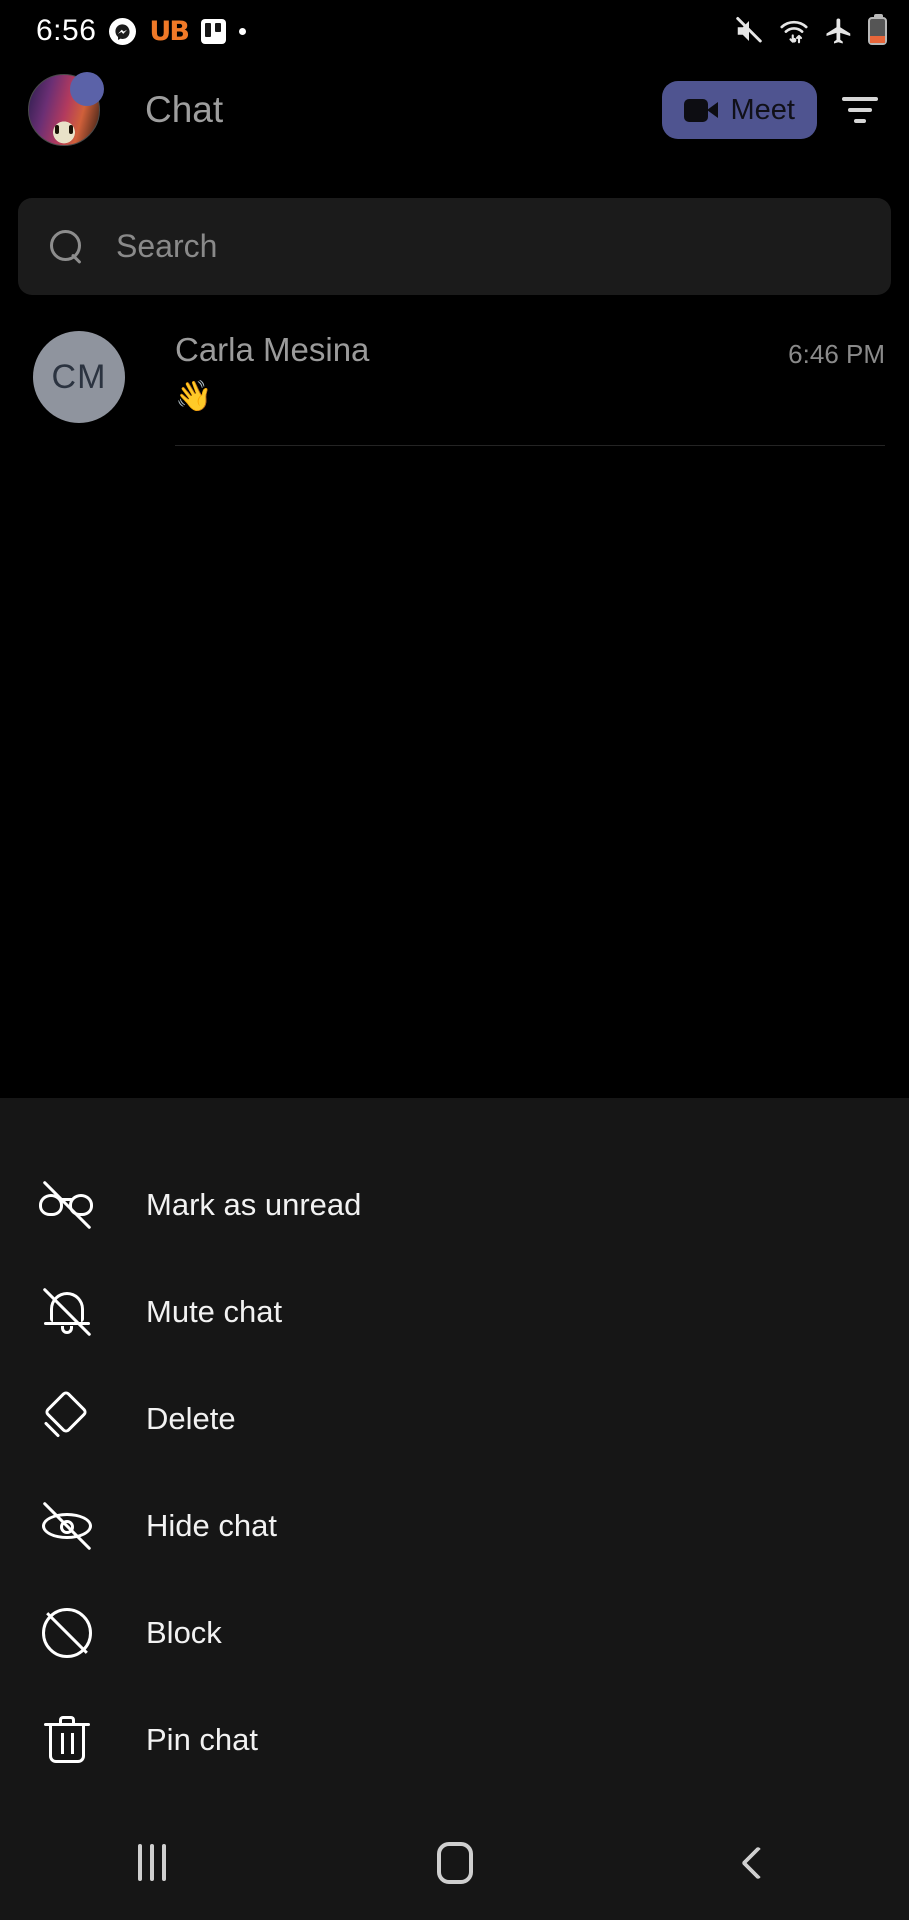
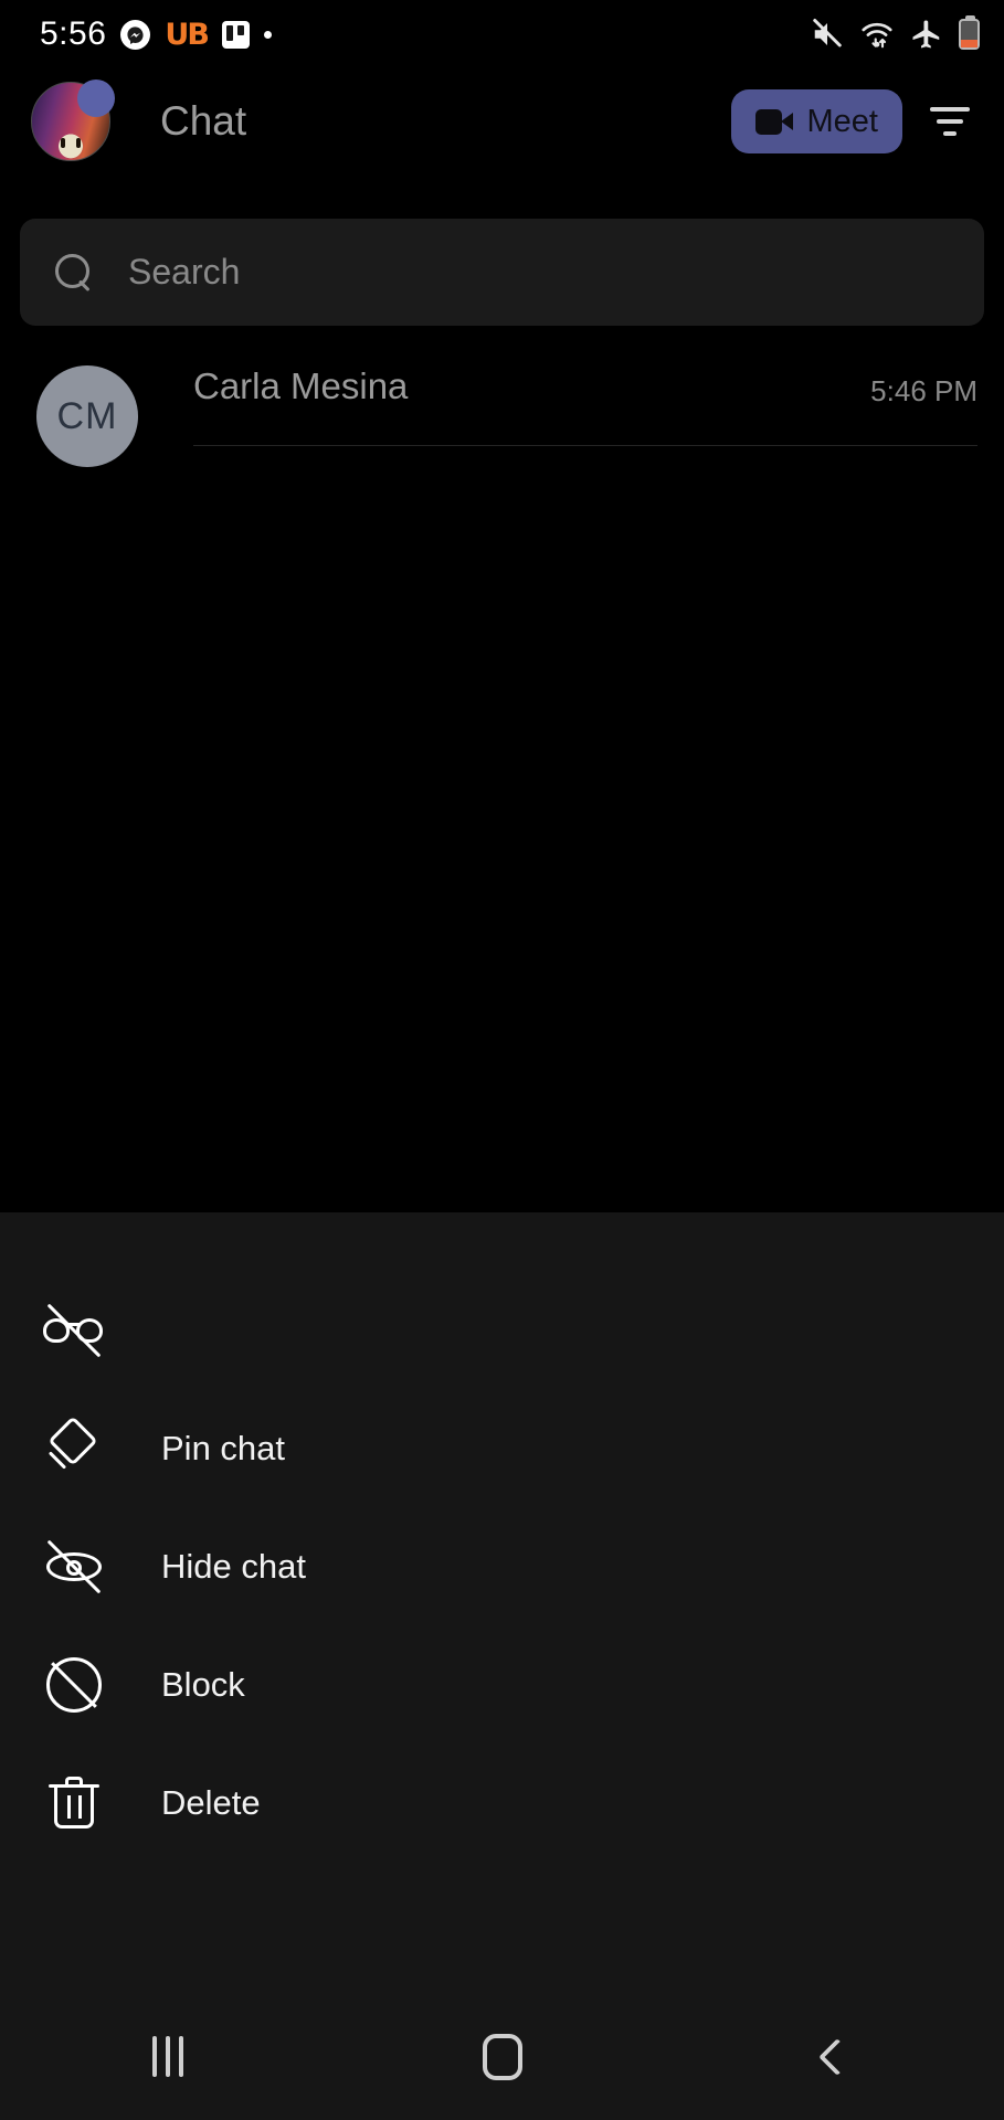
- 6:56
+ 5:56
  UB
  Chat
  Meet
  Search
  CM
  Carla Mesina
- 6:46 PM
+ 5:46 PM
- 👋
- Mark as unread
- Mute chat
- Delete
+ Pin chat
  Hide chat
  Block
- Pin chat
+ Delete
